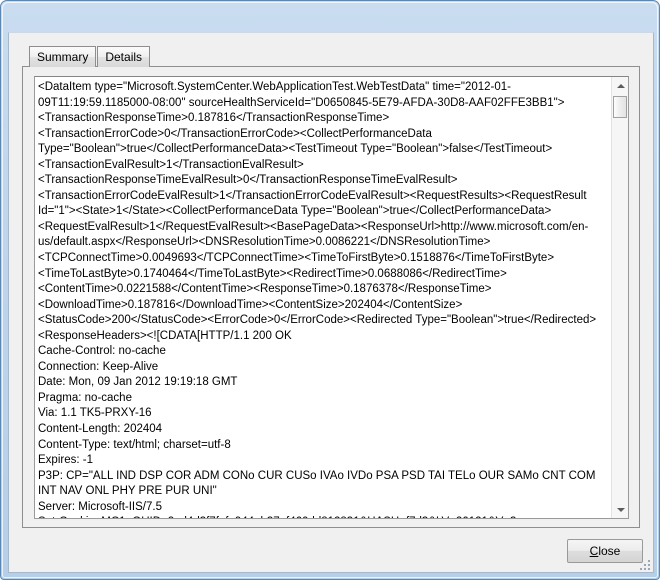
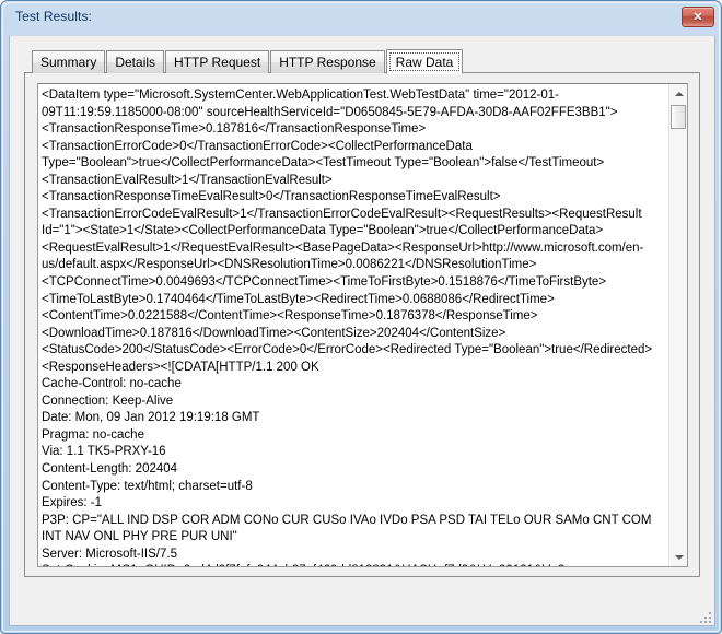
+ Test Results:
+ ✕
  Summary
  Details
+ HTTP Request
+ HTTP Response
+ Raw Data
  <DataItem type="Microsoft.SystemCenter.WebApplicationTest.WebTestData" time="2012-01-09T11:19:59.1185000-08:00" sourceHealthServiceId="D0650845-5E79-AFDA-30D8-AAF02FFE3BB1"><TransactionResponseTime>0.187816</TransactionResponseTime><TransactionErrorCode>0</TransactionErrorCode><CollectPerformanceData Type="Boolean">true</CollectPerformanceData><TestTimeout Type="Boolean">false</TestTimeout><TransactionEvalResult>1</TransactionEvalResult><TransactionResponseTimeEvalResult>0</TransactionResponseTimeEvalResult><TransactionErrorCodeEvalResult>1</TransactionErrorCodeEvalResult><RequestResults><RequestResult Id="1"><State>1</State><CollectPerformanceData Type="Boolean">true</CollectPerformanceData><RequestEvalResult>1</RequestEvalResult><BasePageData><ResponseUrl>http://www.microsoft.com/en-us/default.aspx</ResponseUrl><DNSResolutionTime>0.0086221</DNSResolutionTime><TCPConnectTime>0.0049693</TCPConnectTime><TimeToFirstByte>0.1518876</TimeToFirstByte><TimeToLastByte>0.1740464</TimeToLastByte><RedirectTime>0.0688086</RedirectTime><ContentTime>0.0221588</ContentTime><ResponseTime>0.1876378</ResponseTime><DownloadTime>0.187816</DownloadTime><ContentSize>202404</ContentSize><StatusCode>200</StatusCode><ErrorCode>0</ErrorCode><Redirected Type="Boolean">true</Redirected><ResponseHeaders><![CDATA[HTTP/1.1 200 OK
  Cache-Control: no-cache
  Connection: Keep-Alive
  Date: Mon, 09 Jan 2012 19:19:18 GMT
  Pragma: no-cache
  Via: 1.1 TK5-PRXY-16
  Content-Length: 202404
  Content-Type: text/html; charset=utf-8
  Expires: -1
  P3P: CP="ALL IND DSP COR ADM CONo CUR CUSo IVAo IVDo PSA PSD TAI TELo OUR SAMo CNT COM INT NAV ONL PHY PRE PUR UNI"
  Server: Microsoft-IIS/7.5
- C
- lose
